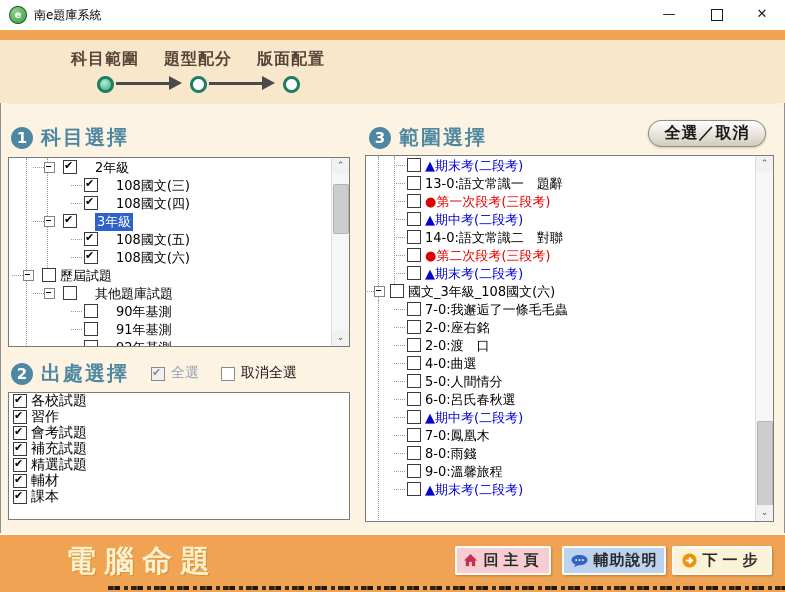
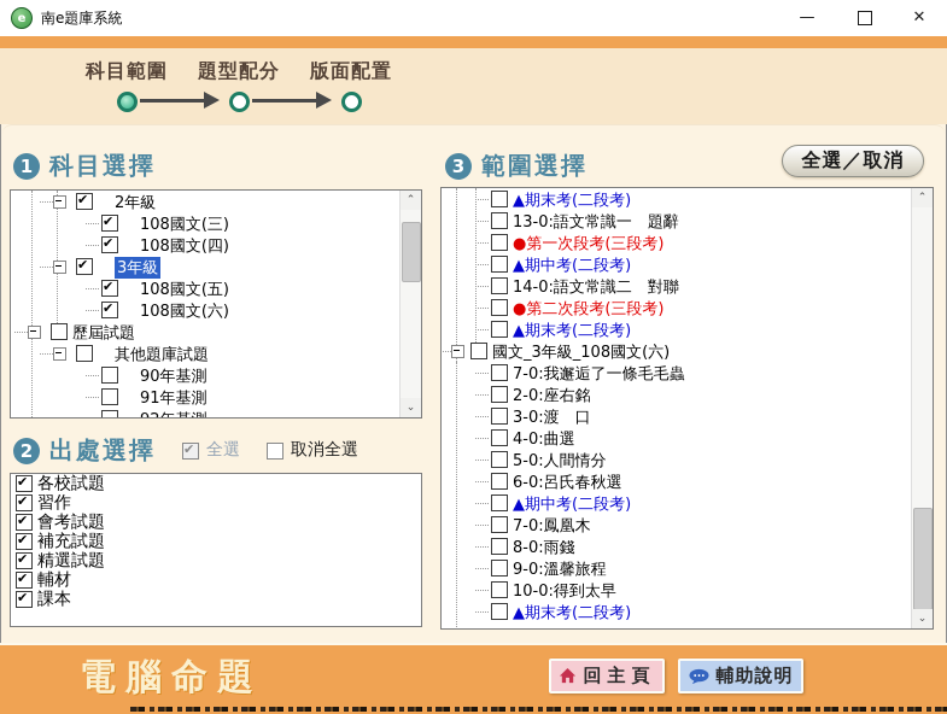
  e
  南e題庫系統
  —
  ✕
  科目範圍
  題型配分
  版面配置
  1
  科目選擇
  2年級
  108國文(三)
  108國文(四)
  3年級
  108國文(五)
  108國文(六)
  歷屆試題
  其他題庫試題
  90年基測
  91年基測
  ⌃
  ⌄
  2
  出處選擇
  全選
  取消全選
  各校試題
  習作
  會考試題
  補充試題
  精選試題
  輔材
  課本
  3
  範圍選擇
  全選／取消
  ▲期末考(二段考)
  13-0:語文常識一 題辭
  ●第一次段考(三段考)
  ▲期中考(二段考)
  14-0:語文常識二 對聯
  ●第二次段考(三段考)
  ▲期末考(二段考)
  國文_3年級_108國文(六)
  7-0:我邂逅了一條毛毛蟲
  2-0:座右銘
- 2-0:渡 口
+ 3-0:渡 口
  4-0:曲選
  5-0:人間情分
  6-0:呂氏春秋選
  ▲期中考(二段考)
  7-0:鳳凰木
  8-0:雨錢
  9-0:溫馨旅程
+ 10-0:得到太早
  ▲期末考(二段考)
  ⌃
  ⌄
  電腦命題
  回主頁
  輔助說明
- 下一步
